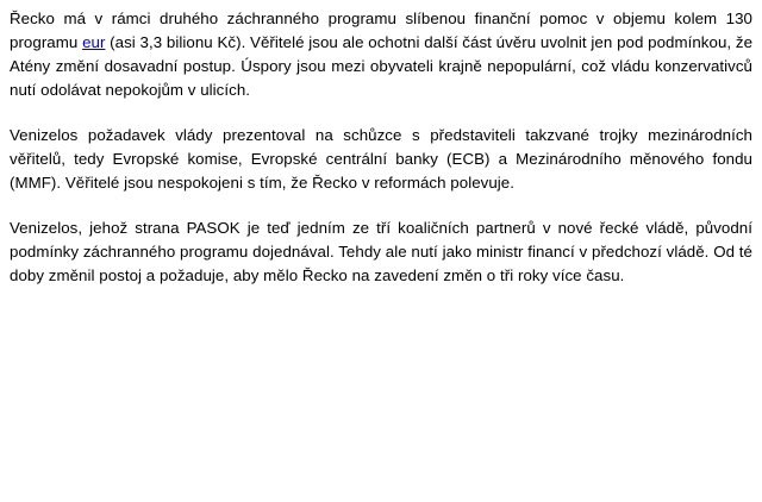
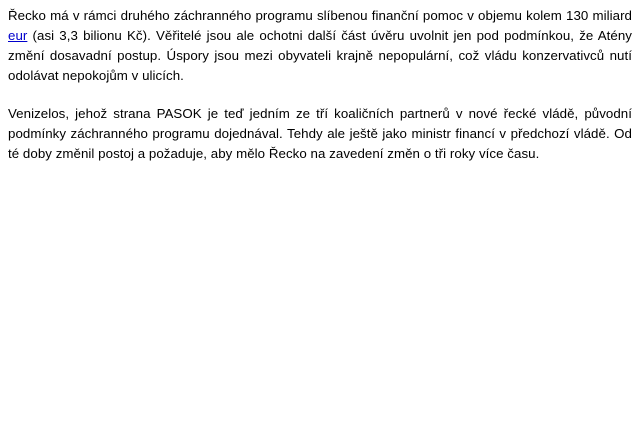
- Řecko má v rámci druhého záchranného programu slíbenou finanční pomoc v objemu kolem 130 programu eur (asi 3,3 bilionu Kč). Věřitelé jsou ale ochotni další část úvěru uvolnit jen pod podmínkou, že Atény změní dosavadní postup. Úspory jsou mezi obyvateli krajně nepopulární, což vládu konzervativců nutí odolávat nepokojům v ulicích.
+ Řecko má v rámci druhého záchranného programu slíbenou finanční pomoc v objemu kolem 130 miliard eur (asi 3,3 bilionu Kč). Věřitelé jsou ale ochotni další část úvěru uvolnit jen pod podmínkou, že Atény změní dosavadní postup. Úspory jsou mezi obyvateli krajně nepopulární, což vládu konzervativců nutí odolávat nepokojům v ulicích.
- Venizelos požadavek vlády prezentoval na schůzce s představiteli takzvané trojky mezinárodních věřitelů, tedy Evropské komise, Evropské centrální banky (ECB) a Mezinárodního měnového fondu (MMF). Věřitelé jsou nespokojeni s tím, že Řecko v reformách polevuje.
- Venizelos, jehož strana PASOK je teď jedním ze tří koaličních partnerů v nové řecké vládě, původní podmínky záchranného programu dojednával. Tehdy ale nutí jako ministr financí v předchozí vládě. Od té doby změnil postoj a požaduje, aby mělo Řecko na zavedení změn o tři roky více času.
+ Venizelos, jehož strana PASOK je teď jedním ze tří koaličních partnerů v nové řecké vládě, původní podmínky záchranného programu dojednával. Tehdy ale ještě jako ministr financí v předchozí vládě. Od té doby změnil postoj a požaduje, aby mělo Řecko na zavedení změn o tři roky více času.
